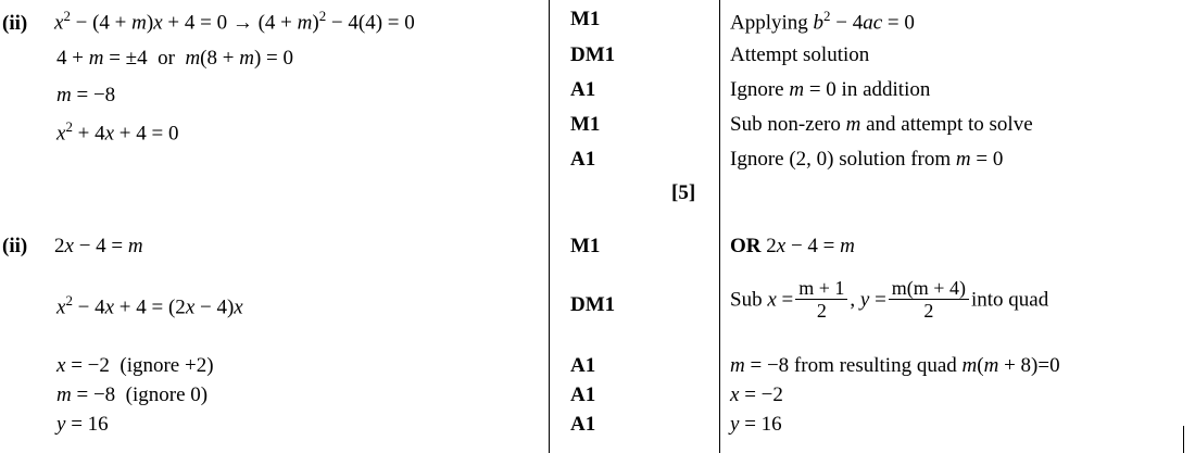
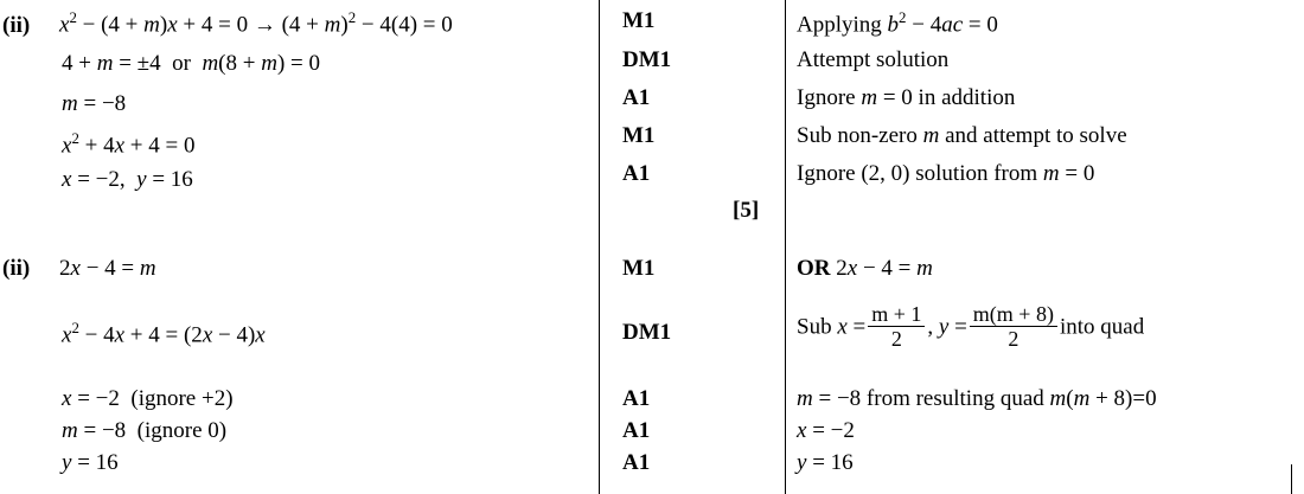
  (ii)
  x2 − (4 + m)x + 4 = 0 → (4 + m)2 − 4(4) = 0
  4 + m = ±4 or m(8 + m) = 0
  m = −8
  x2 + 4x + 4 = 0
+ x = −2, y = 16
  M1
  DM1
  A1
  M1
  A1
  [5]
  Applying b2 − 4ac = 0
  Attempt solution
  Ignore m = 0 in addition
  Sub non-zero m and attempt to solve
  Ignore (2, 0) solution from m = 0
  (ii)
  2x − 4 = m
  x2 − 4x + 4 = (2x − 4)x
  x = −2 (ignore +2)
  m = −8 (ignore 0)
  y = 16
  M1
  DM1
  A1
  A1
  A1
  OR 2x − 4 = m
  Sub x =
  m + 1
  2
  , y =
- m(m + 4)
+ m(m + 8)
  2
  into quad
  m = −8 from resulting quad m(m + 8)=0
  x = −2
  y = 16
